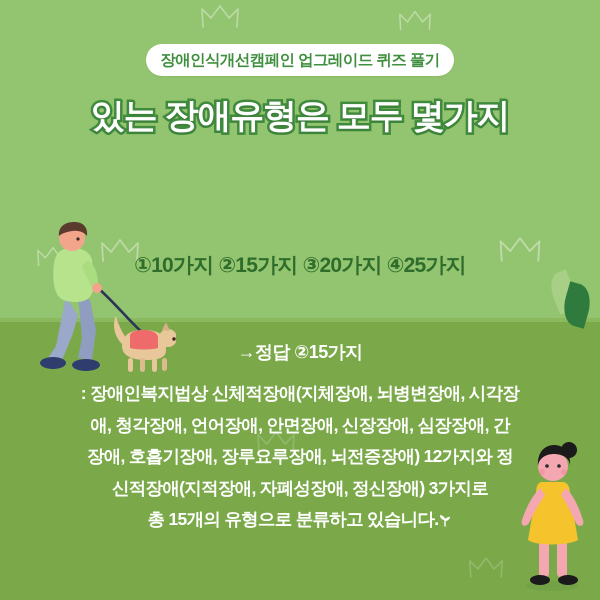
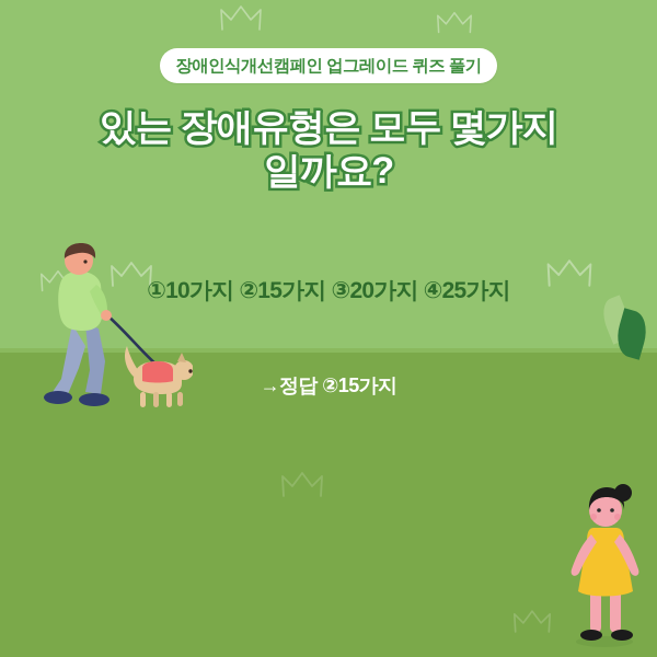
  장애인식개선캠페인 업그레이드 퀴즈 풀기
  있는 장애유형은 모두 몇가지
+ 일까요?
  ①10가지 ②15가지 ③20가지 ④25가지
  →정답 ②15가지
- : 장애인복지법상 신체적장애(지체장애, 뇌병변장애, 시각장
- 애, 청각장애, 언어장애, 안면장애, 신장장애, 심장장애, 간
- 장애, 호흡기장애, 장루요루장애, 뇌전증장애) 12가지와 정
- 신적장애(지적장애, 자폐성장애, 정신장애) 3가지로
- 총 15개의 유형으로 분류하고 있습니다.
